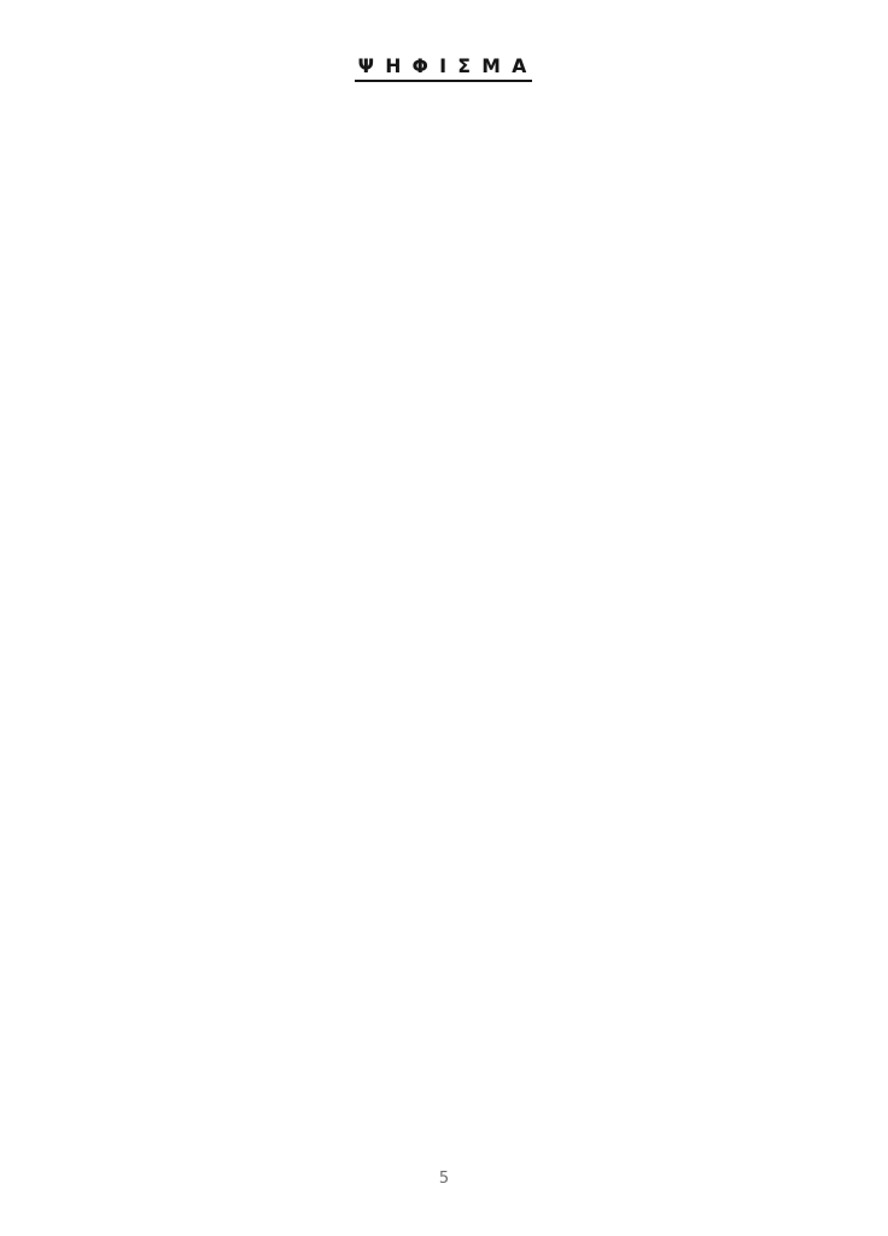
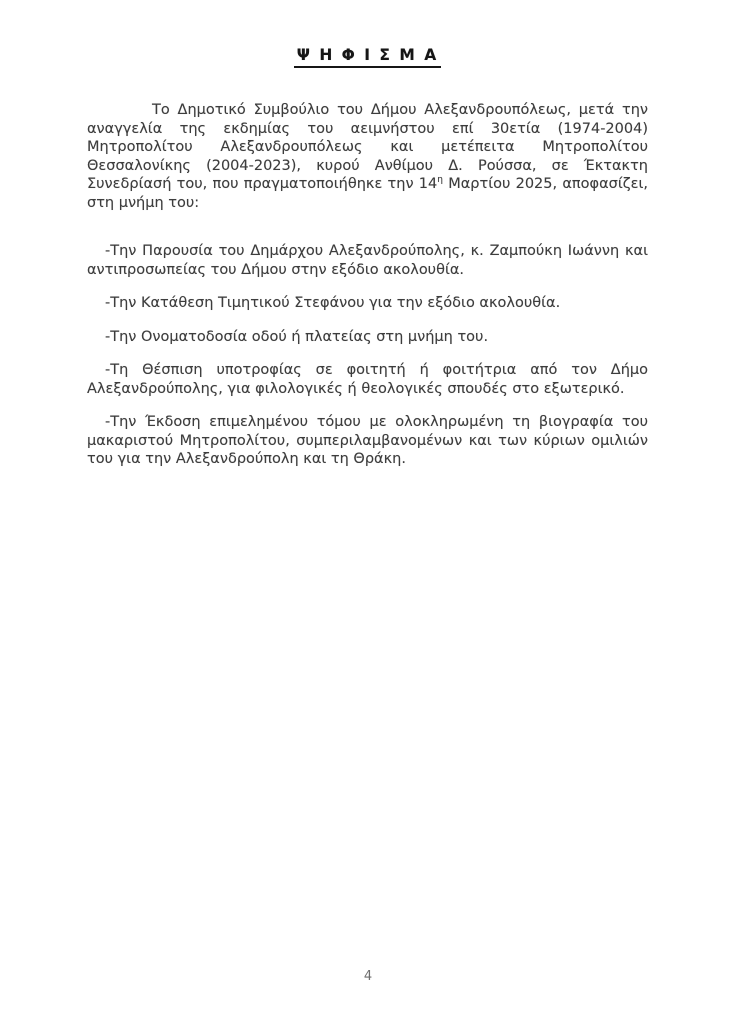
  Ψ Η Φ Ι Σ Μ Α
+ Το Δημοτικό Συμβούλιο του Δήμου Αλεξανδρουπόλεως, μετά την αναγγελία της εκδημίας του αειμνήστου επί 30ετία (1974-2004) Μητροπολίτου Αλεξανδρουπόλεως και μετέπειτα Μητροπολίτου Θεσσαλονίκης (2004-2023), κυρού Ανθίμου Δ. Ρούσσα, σε Έκτακτη Συνεδρίασή του, που πραγματοποιήθηκε την 14η Μαρτίου 2025, αποφασίζει, στη μνήμη του:
+ -Την Παρουσία του Δημάρχου Αλεξανδρούπολης, κ. Ζαμπούκη Ιωάννη και αντιπροσωπείας του Δήμου στην εξόδιο ακολουθία.
+ -Την Κατάθεση Τιμητικού Στεφάνου για την εξόδιο ακολουθία.
+ -Την Ονοματοδοσία οδού ή πλατείας στη μνήμη του.
+ -Τη Θέσπιση υποτροφίας σε φοιτητή ή φοιτήτρια από τον Δήμο Αλεξανδρούπολης, για φιλολογικές ή θεολογικές σπουδές στο εξωτερικό.
+ -Την Έκδοση επιμελημένου τόμου με ολοκληρωμένη τη βιογραφία του μακαριστού Μητροπολίτου, συμπεριλαμβανομένων και των κύριων ομιλιών του για την Αλεξανδρούπολη και τη Θράκη.
- 5
+ 4
